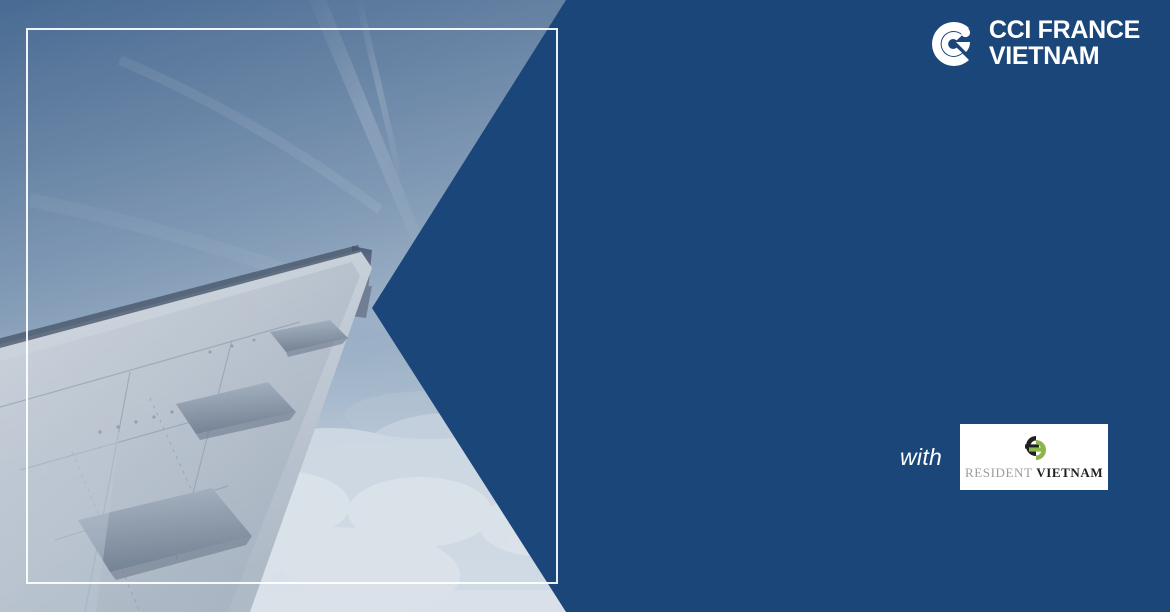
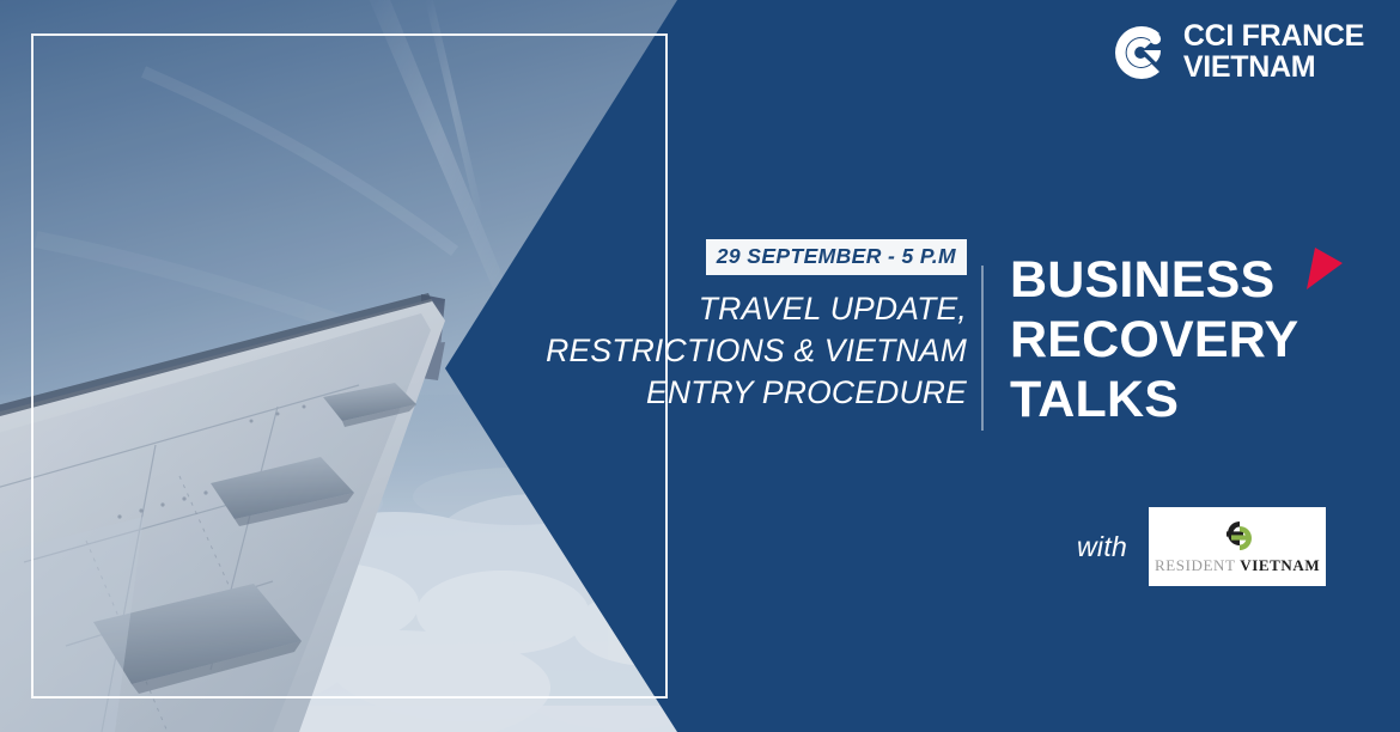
  CCI FRANCE
  VIETNAM
+ 29 SEPTEMBER - 5 P.M
+ TRAVEL UPDATE,
+ RESTRICTIONS & VIETNAM
+ ENTRY PROCEDURE
+ BUSINESS
+ RECOVERY
+ TALKS
  with
  RESIDENT VIETNAM
